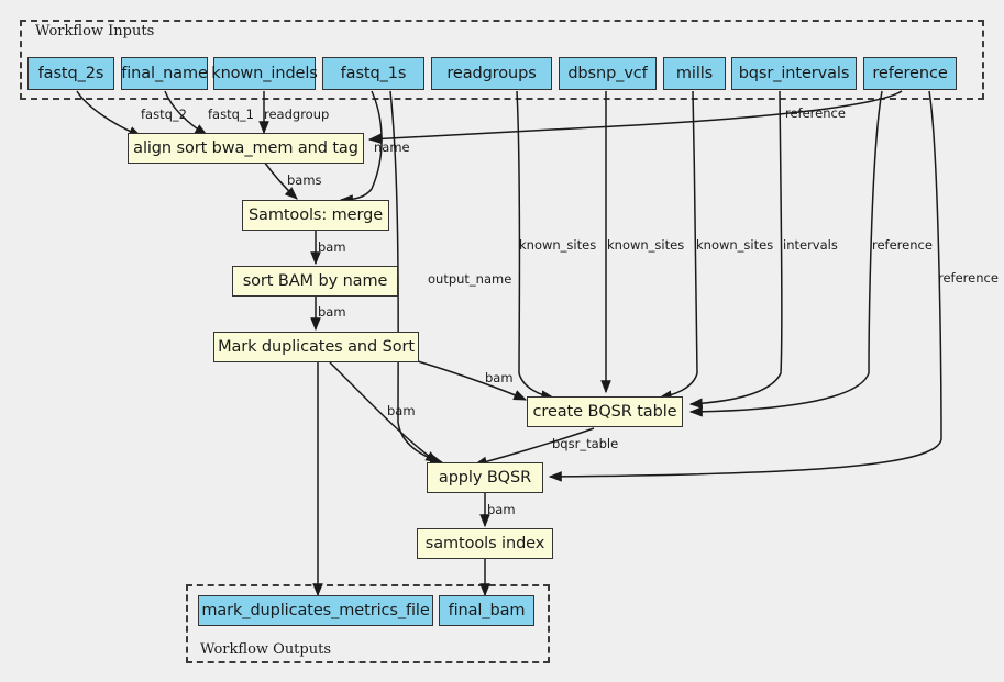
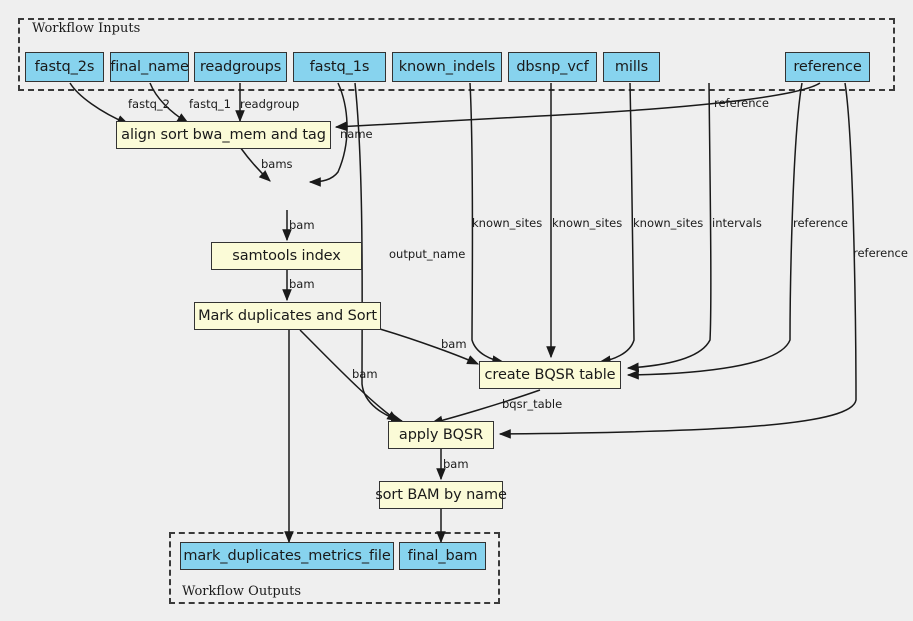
  Workflow Inputs
  Workflow Outputs
  fastq_2s
  final_name
- known_indels
+ readgroups
  fastq_1s
- readgroups
+ known_indels
  dbsnp_vcf
  mills
- bqsr_intervals
  reference
  align sort bwa_mem and tag
- Samtools: merge
- sort BAM by name
+ samtools index
  Mark duplicates and Sort
  create BQSR table
  apply BQSR
- samtools index
+ sort BAM by name
  mark_duplicates_metrics_file
  final_bam
  fastq_2
  fastq_1
  readgroup
  reference
  name
  bams
  bam
  bam
  output_name
  known_sites
  known_sites
  known_sites
  intervals
  reference
  reference
  bam
  bam
  bqsr_table
  bam
